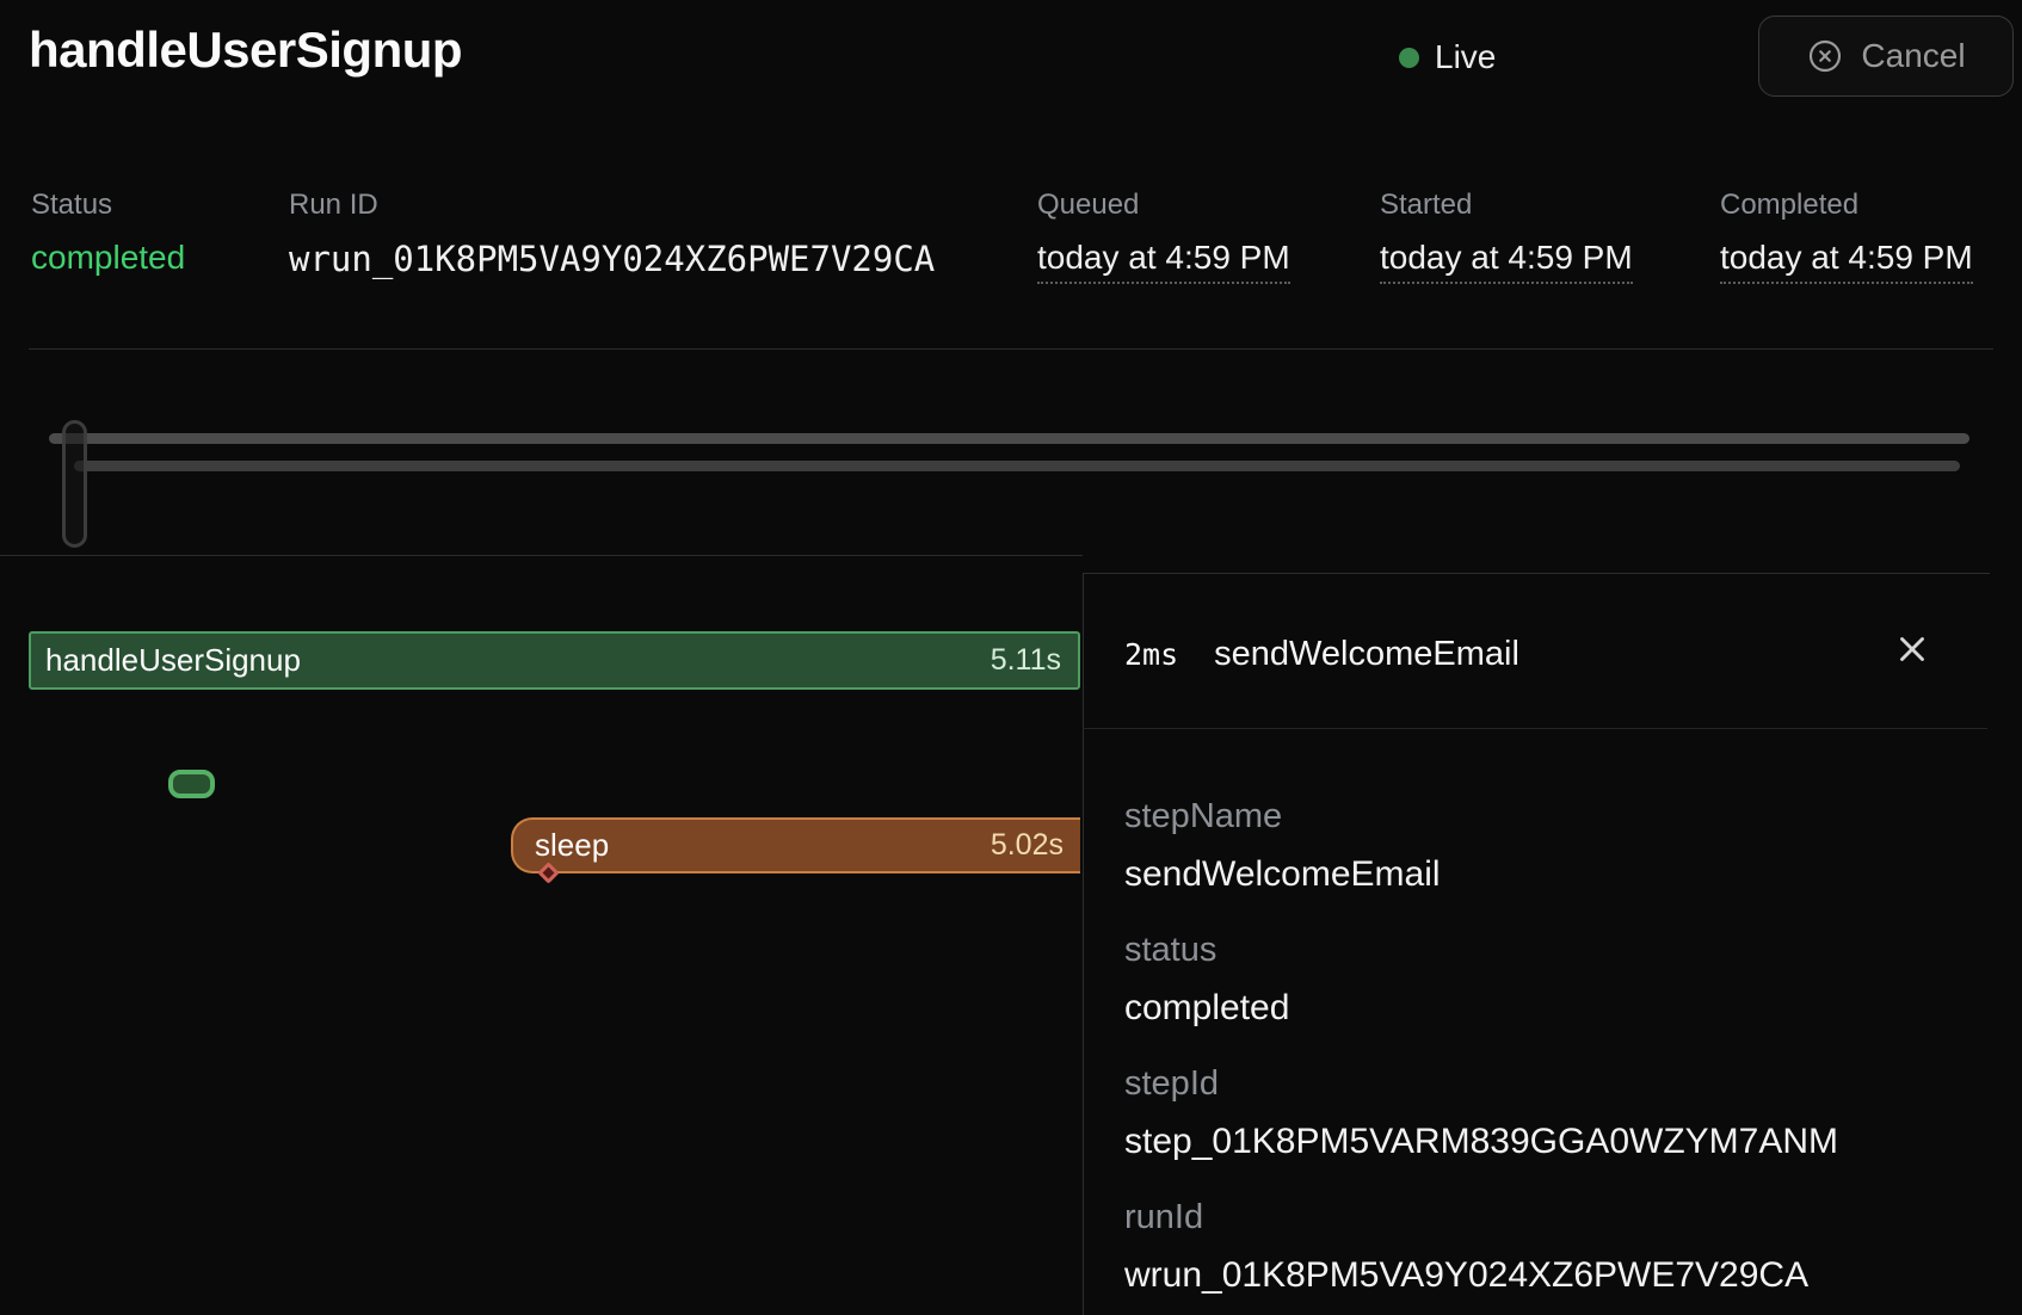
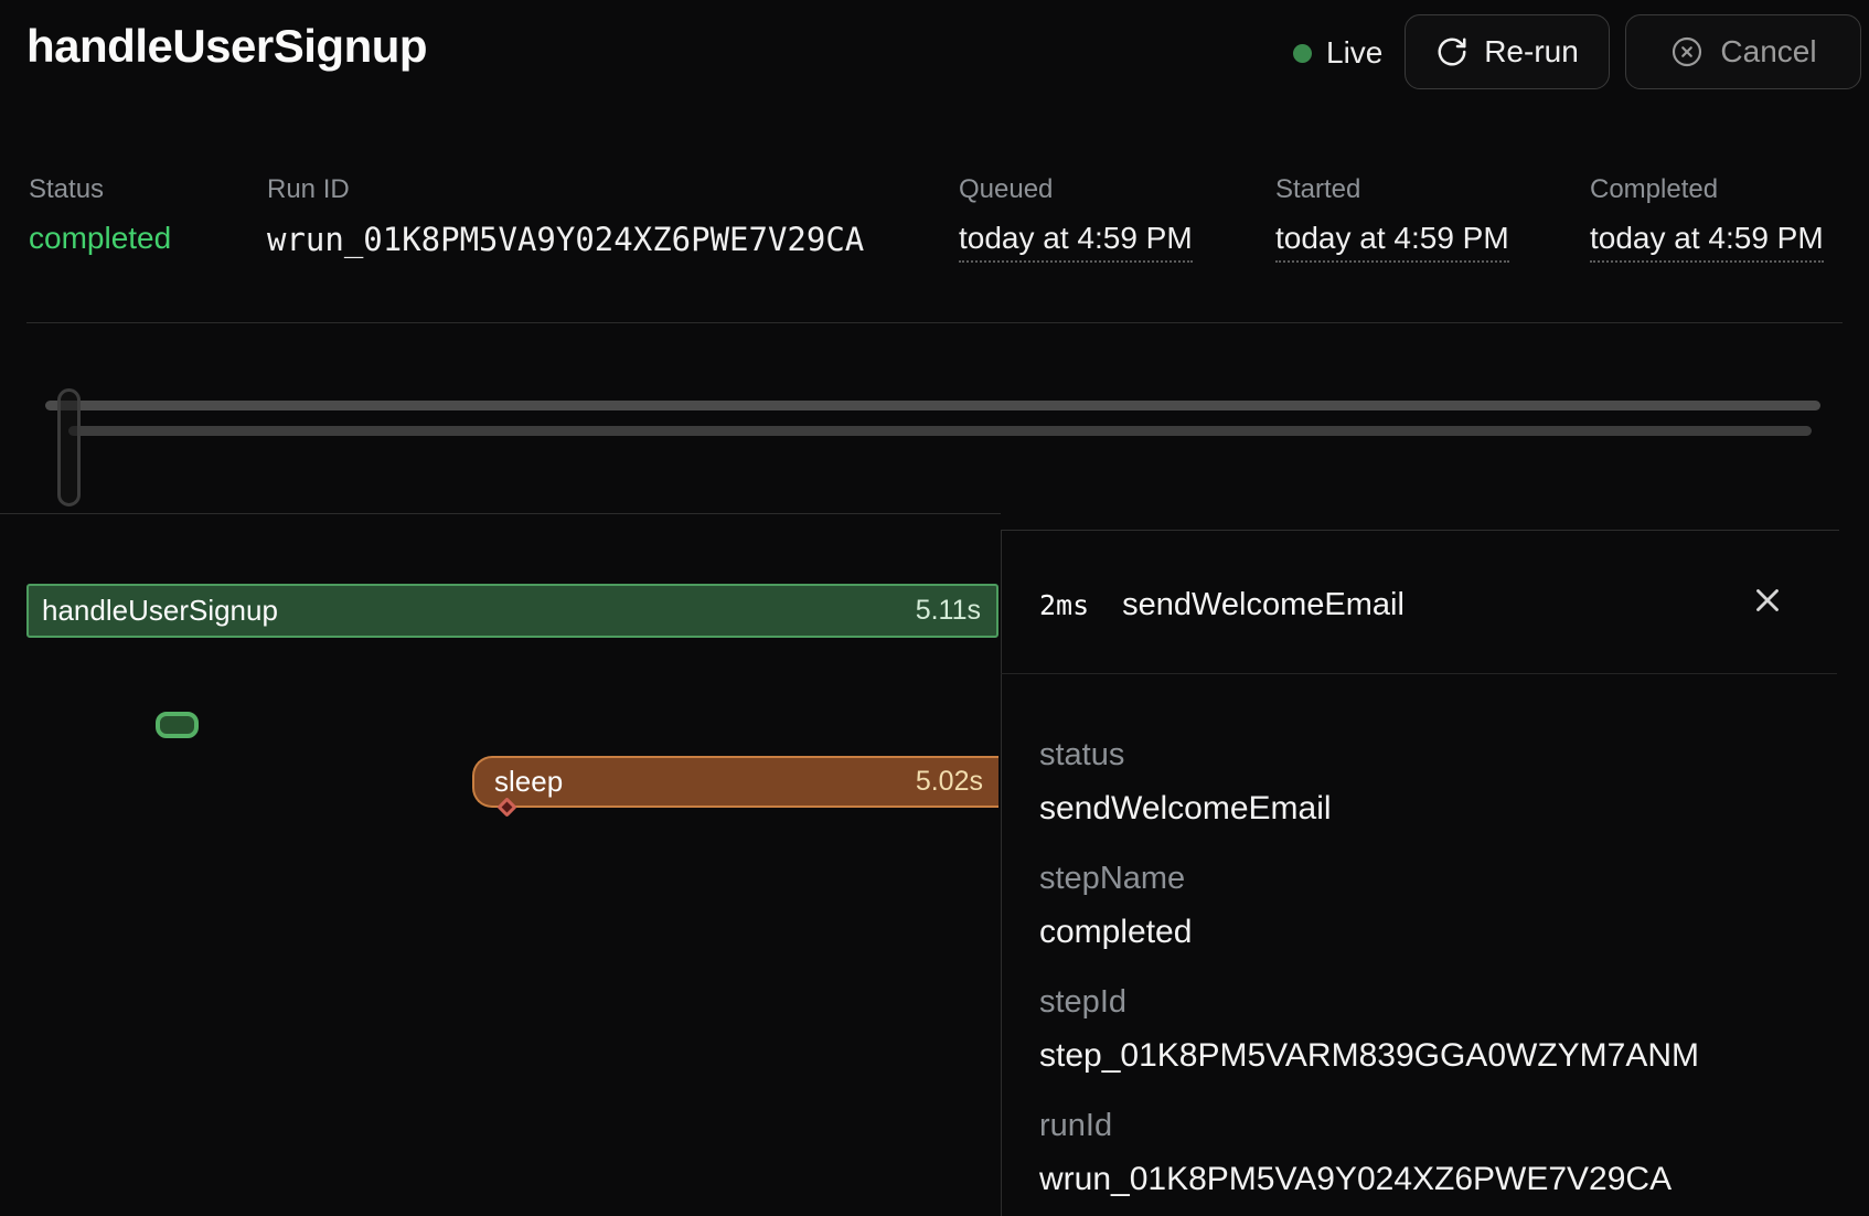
  handleUserSignup
  Live
+ Re-run
  Cancel
  Status
  completed
  Run ID
  wrun_01K8PM5VA9Y024XZ6PWE7V29CA
  Queued
  today at 4:59 PM
  Started
  today at 4:59 PM
  Completed
  today at 4:59 PM
  handleUserSignup
  5.11s
  sleep
  5.02s
  2ms
  sendWelcomeEmail
- stepName
+ status
  sendWelcomeEmail
- status
+ stepName
  completed
  stepId
  step_01K8PM5VARM839GGA0WZYM7ANM
  runId
  wrun_01K8PM5VA9Y024XZ6PWE7V29CA
